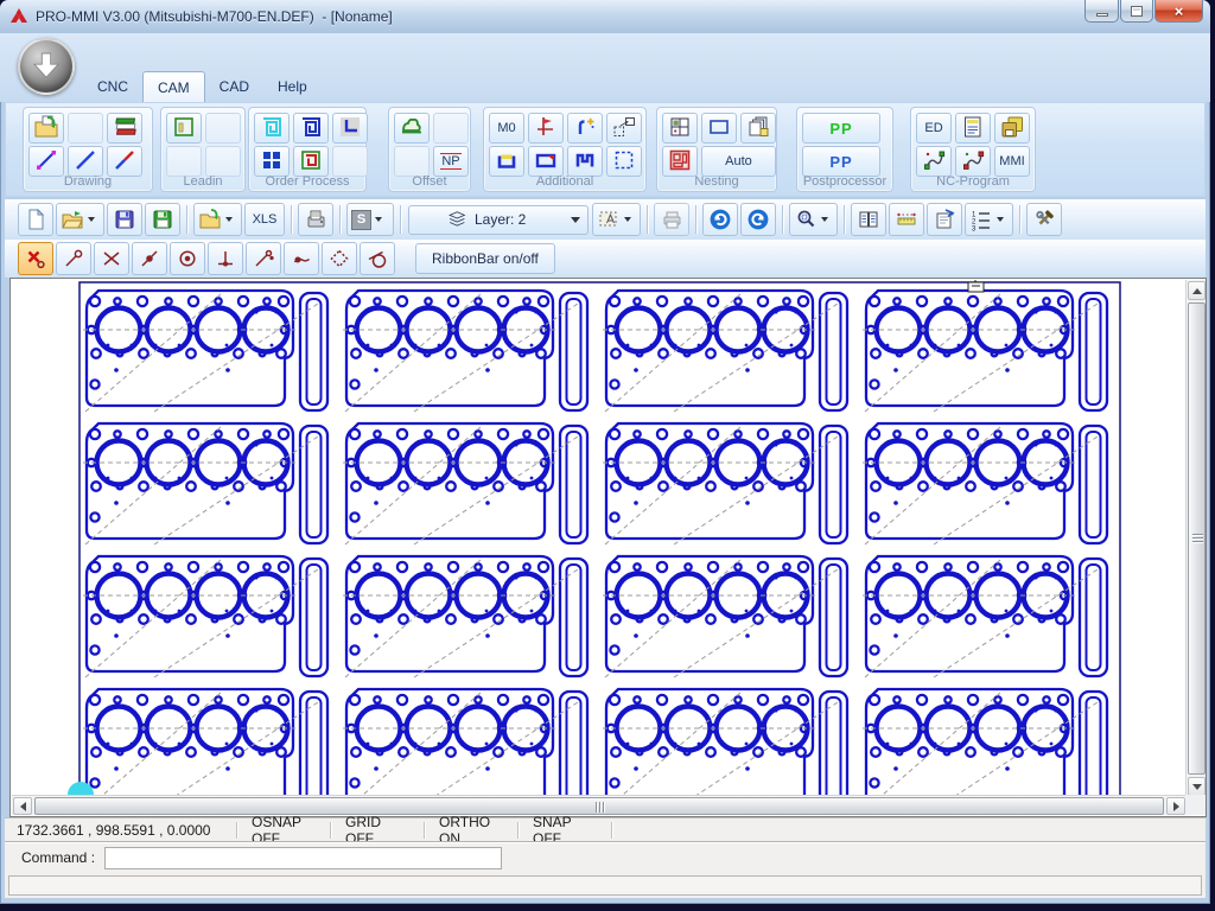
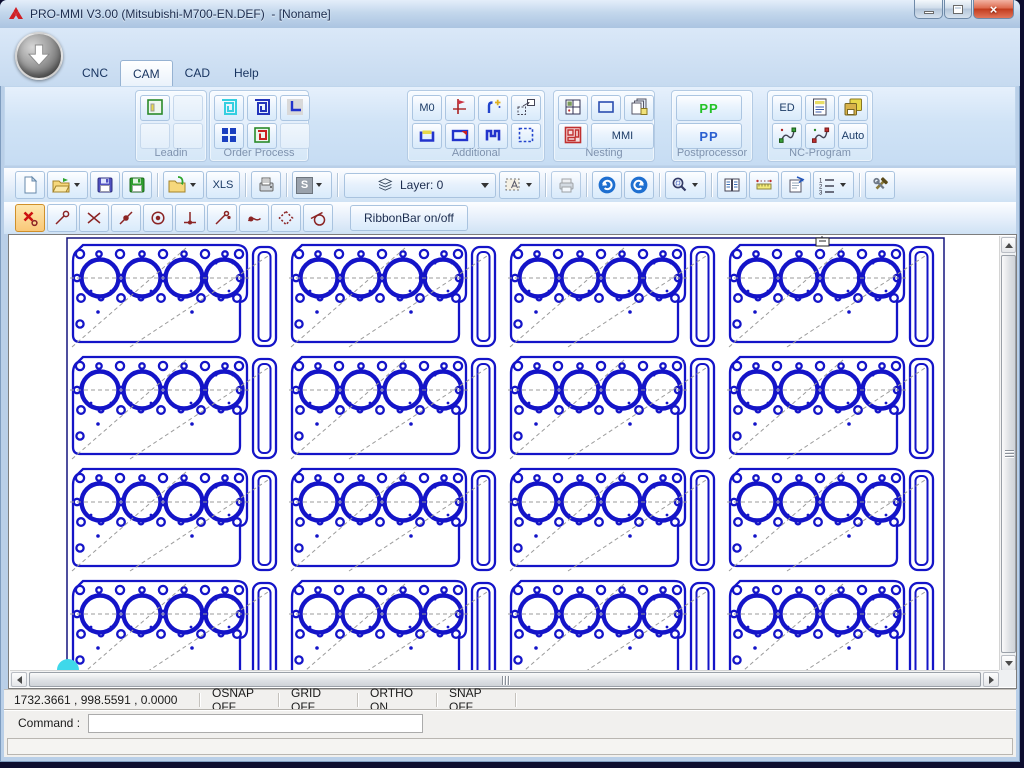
  PRO-MMI V3.00 (Mitsubishi-M700-EN.DEF) - [Noname]
  ×
  CNC
  CAM
  CAD
  Help
- Drawing
  Leadin
  Order Process
- NP
- Offset
  M0
  Additional
- Auto
+ MMI
  Nesting
  PP
  PP
  Postprocessor
  ED
- MMI
+ Auto
  NC-Program
  XLS
  S
- Layer: 2
+ Layer: 0
  RibbonBar on/off
  1732.3661 , 998.5591 , 0.0000
  OSNAP OFF
  GRID OFF
  ORTHO ON
  SNAP OFF
  Command :
